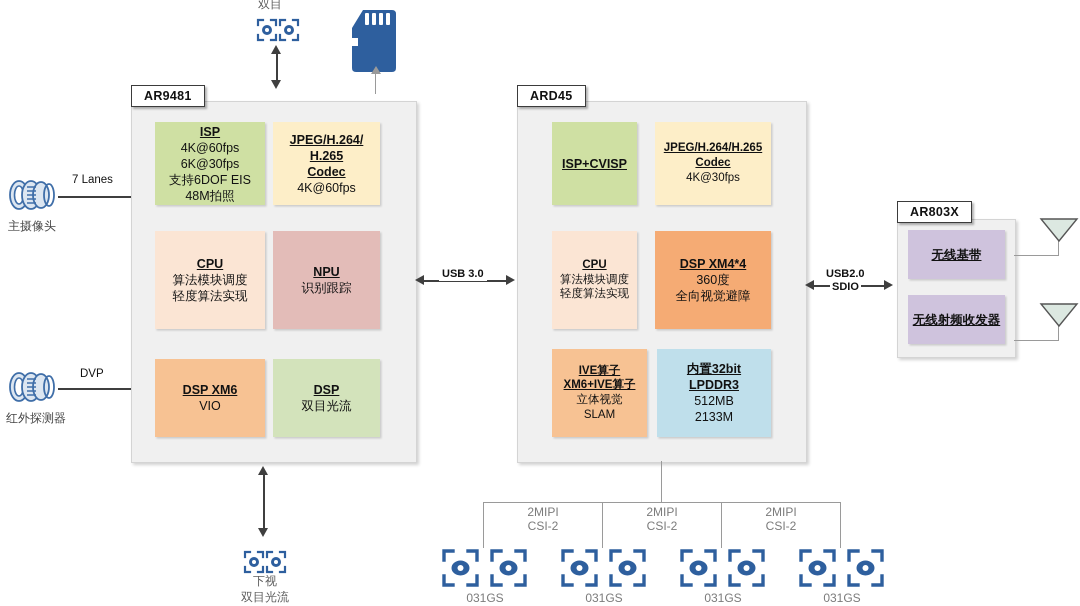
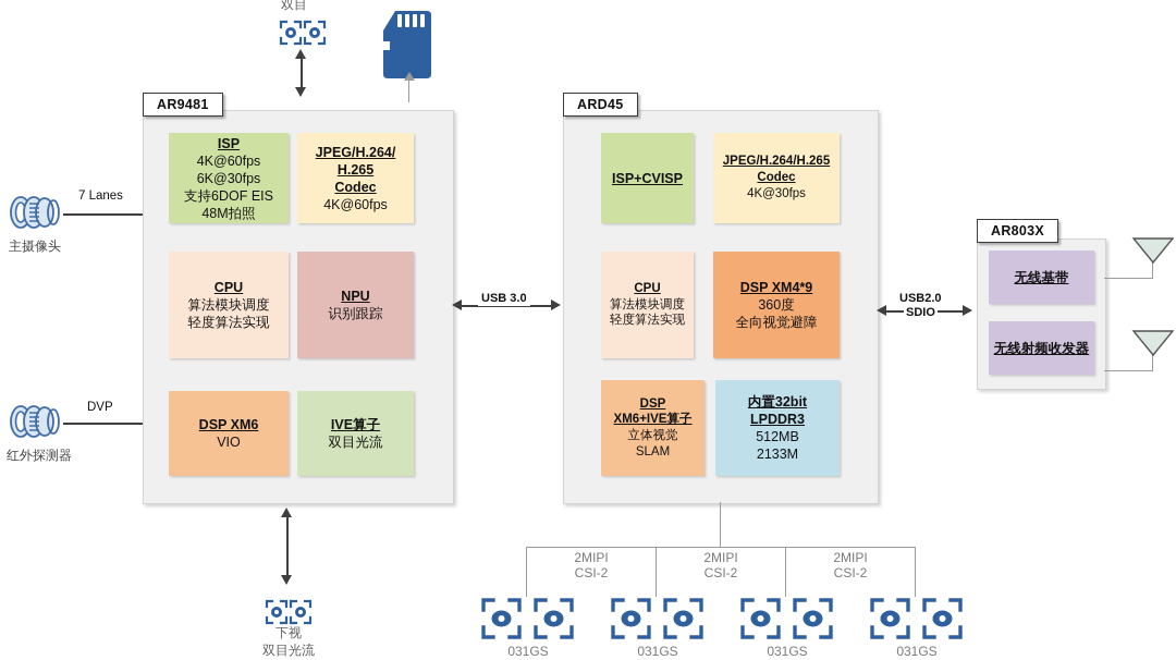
  主摄像头
  7 Lanes
  红外探测器
  DVP
  双目
  AR9481
  ISP
  4K@60fps
  6K@30fps
  支持6DOF EIS
  48M拍照
  JPEG/H.264/
  H.265
  Codec
  4K@60fps
  CPU
  算法模块调度
  轻度算法实现
  NPU
  识别跟踪
  DSP XM6
  VIO
- DSP
+ IVE算子
  双目光流
  下视
  双目光流
  USB 3.0
  ARD45
  ISP+CVISP
  JPEG/H.264/H.265
  Codec
  4K@30fps
  CPU
  算法模块调度
  轻度算法实现
- DSP XM4*4
+ DSP XM4*9
  360度
  全向视觉避障
- IVE算子
+ DSP
  XM6+IVE算子
  立体视觉
  SLAM
  内置32bit
  LPDDR3
  512MB
  2133M
  USB2.0
  SDIO
  AR803X
  无线基带
  无线射频收发器
  2MIPI
  CSI-2
  2MIPI
  CSI-2
  2MIPI
  CSI-2
  031GS
  031GS
  031GS
  031GS
